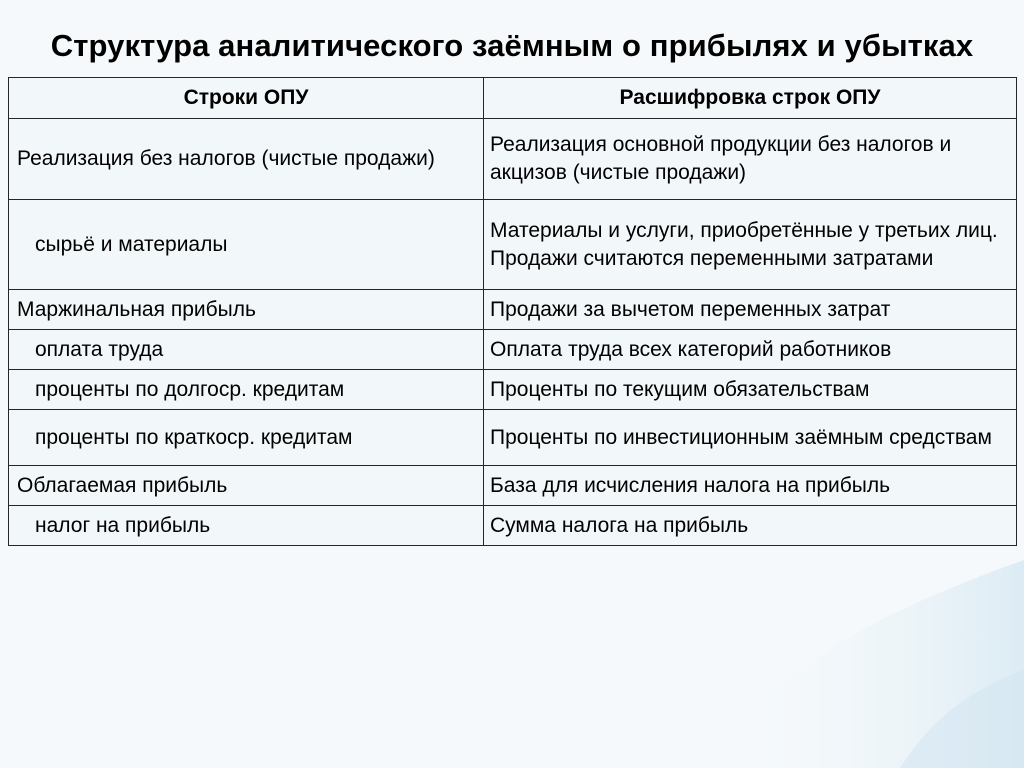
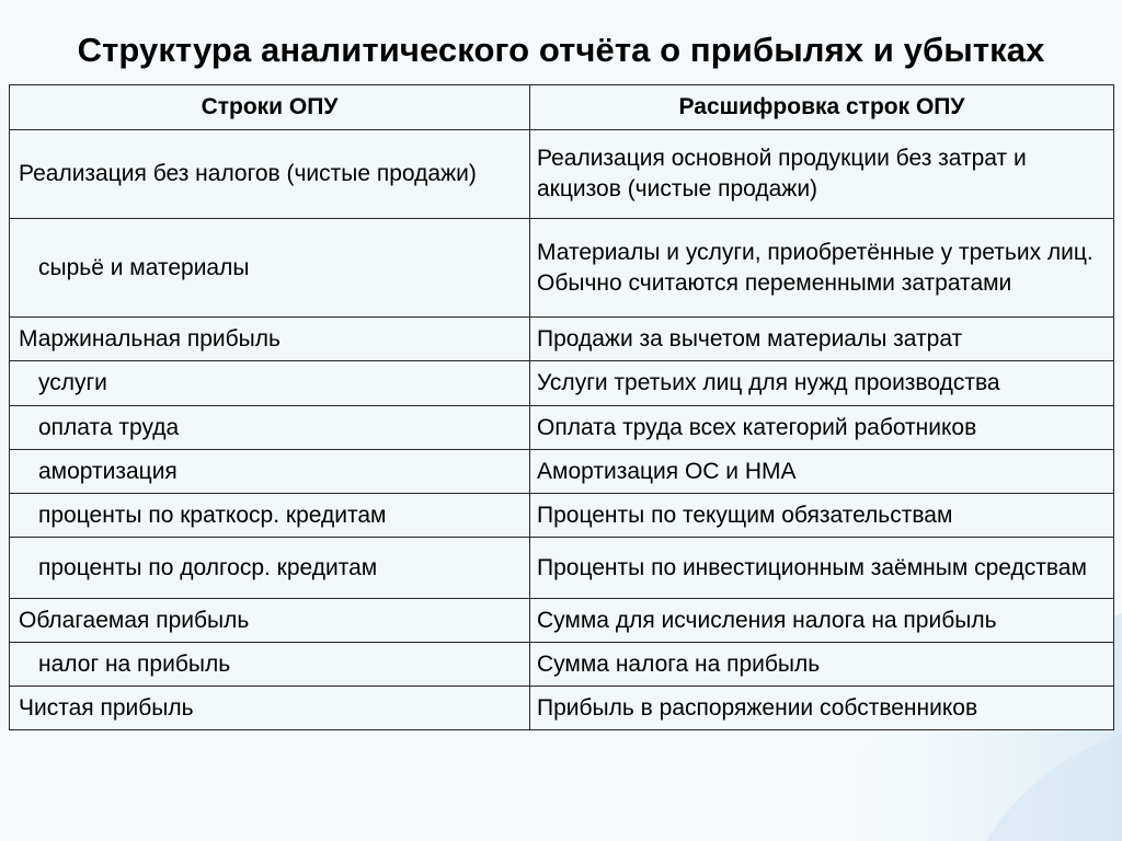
- Структура аналитического заёмным о прибылях и убытках
+ Структура аналитического отчёта о прибылях и убытках
  Строки ОПУ	Расшифровка строк ОПУ
- Реализация без налогов (чистые продажи)	Реализация основной продукции без налогов и акцизов (чистые продажи)
+ Реализация без налогов (чистые продажи)	Реализация основной продукции без затрат и акцизов (чистые продажи)
- сырьё и материалы	Материалы и услуги, приобретённые у третьих лиц. Продажи считаются переменными затратами
+ сырьё и материалы	Материалы и услуги, приобретённые у третьих лиц. Обычно считаются переменными затратами
- Маржинальная прибыль	Продажи за вычетом переменных затрат
+ Маржинальная прибыль	Продажи за вычетом материалы затрат
+ услуги	Услуги третьих лиц для нужд производства
  оплата труда	Оплата труда всех категорий работников
+ амортизация	Амортизация ОС и НМА
- проценты по долгоср. кредитам	Проценты по текущим обязательствам
+ проценты по краткоср. кредитам	Проценты по текущим обязательствам
- проценты по краткоср. кредитам	Проценты по инвестиционным заёмным средствам
+ проценты по долгоср. кредитам	Проценты по инвестиционным заёмным средствам
- Облагаемая прибыль	База для исчисления налога на прибыль
+ Облагаемая прибыль	Сумма для исчисления налога на прибыль
  налог на прибыль	Сумма налога на прибыль
+ Чистая прибыль	Прибыль в распоряжении собственников
